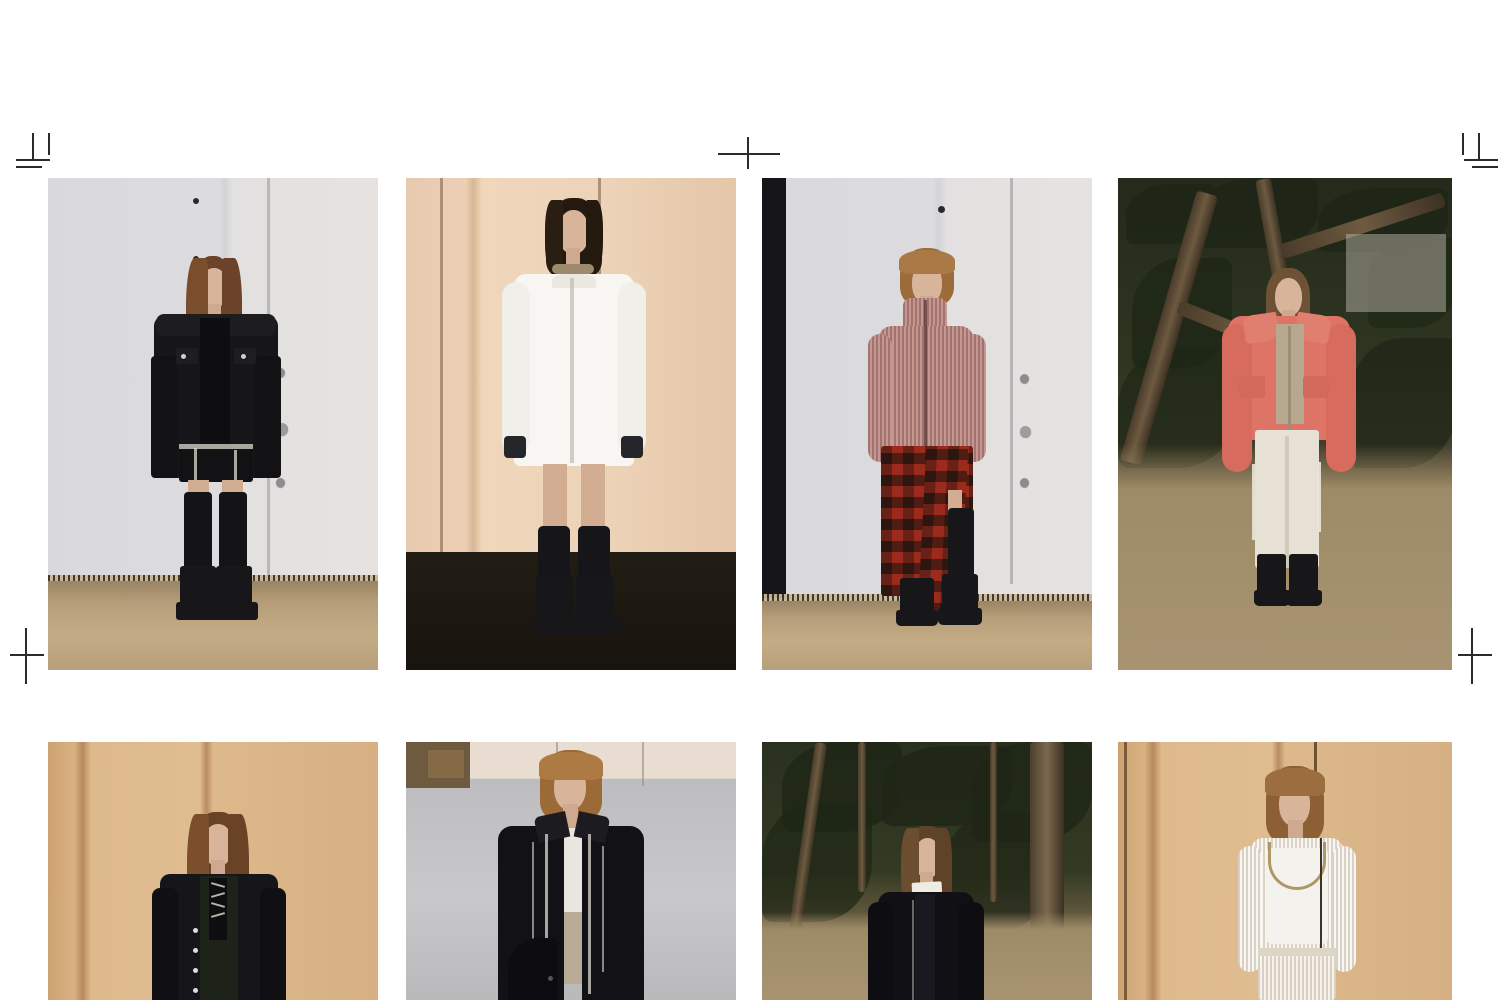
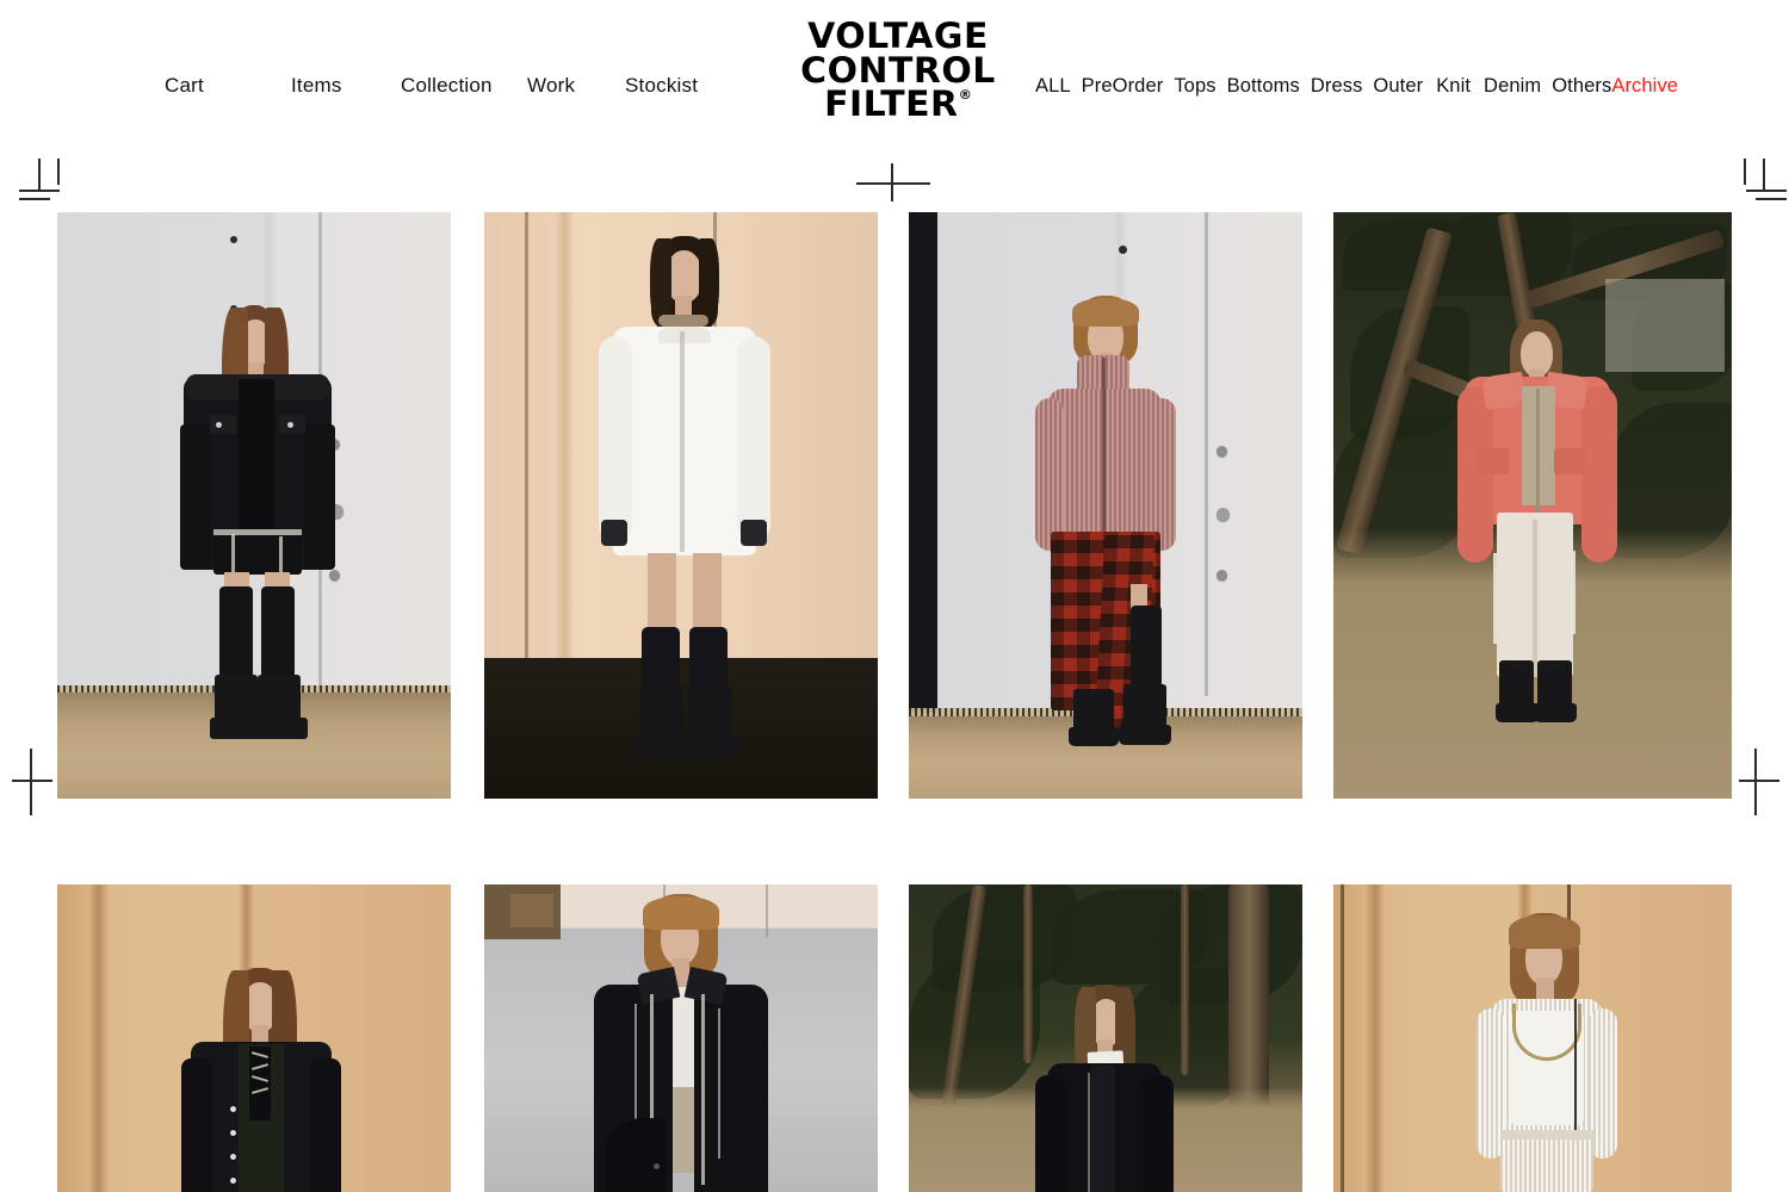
+ Cart
+ Items
+ Collection
+ Work
+ Stockist
+ VOLTAGE
+ CONTROL
+ FILTER®
+ ALL
+ PreOrder
+ Tops
+ Bottoms
+ Dress
+ Outer
+ Knit
+ Denim
+ Others
+ Archive
